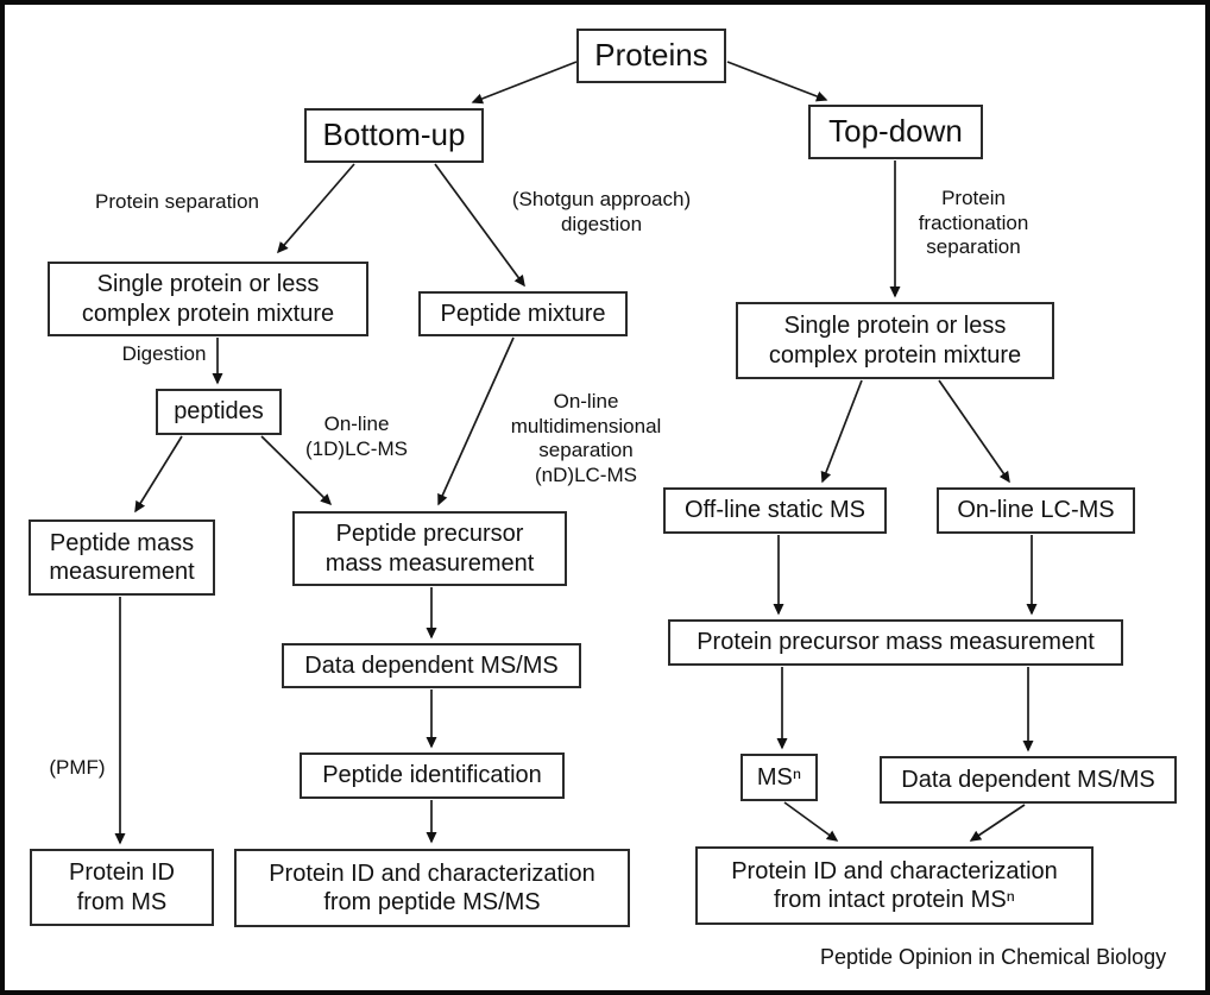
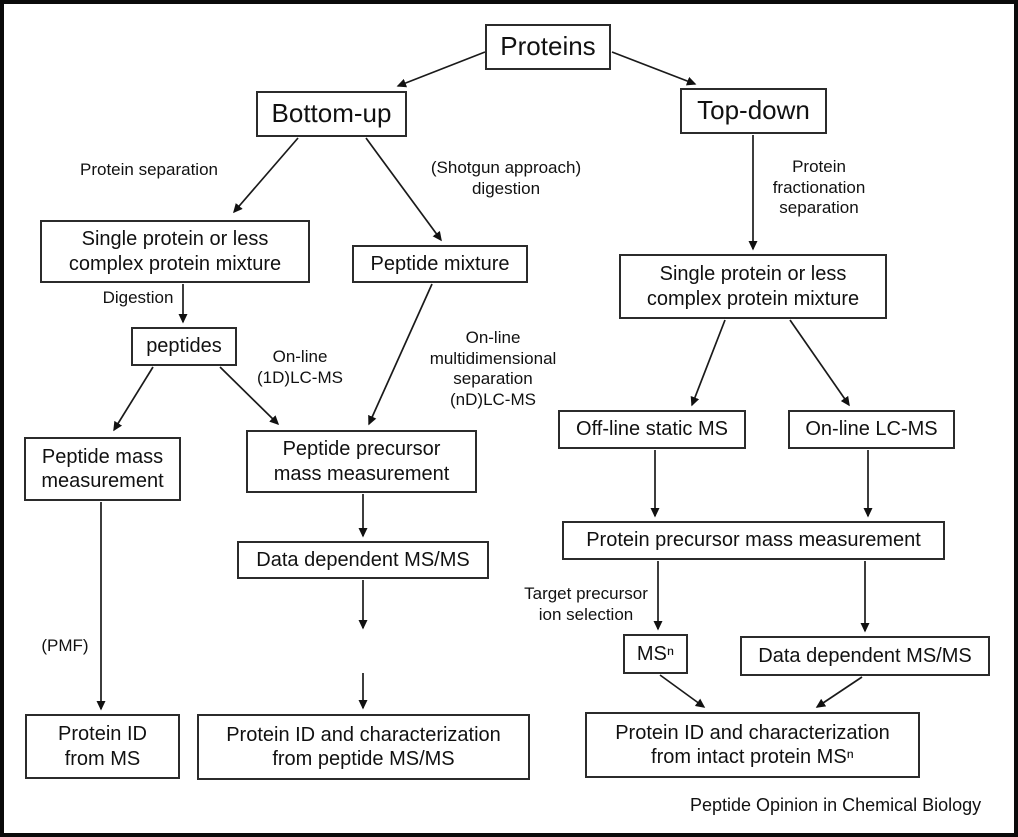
  Proteins
  Bottom-up
  Top-down
  Single protein or less
  complex protein mixture
  Peptide mixture
  peptides
  Peptide mass
  measurement
  Peptide precursor
  mass measurement
  Data dependent MS/MS
- Peptide identification
  Protein ID
  from MS
  Protein ID and characterization
  from peptide MS/MS
  Single protein or less
  complex protein mixture
  Off-line static MS
  On-line LC-MS
  Protein precursor mass measurement
  MSⁿ
  Data dependent MS/MS
  Protein ID and characterization
  from intact protein MSⁿ
  Protein separation
  (Shotgun approach)
  digestion
  Digestion
  On-line
  (1D)LC-MS
  On-line
  multidimensional
  separation
  (nD)LC-MS
  Protein
  fractionation
  separation
+ Target precursor
+ ion selection
  (PMF)
  Peptide Opinion in Chemical Biology
